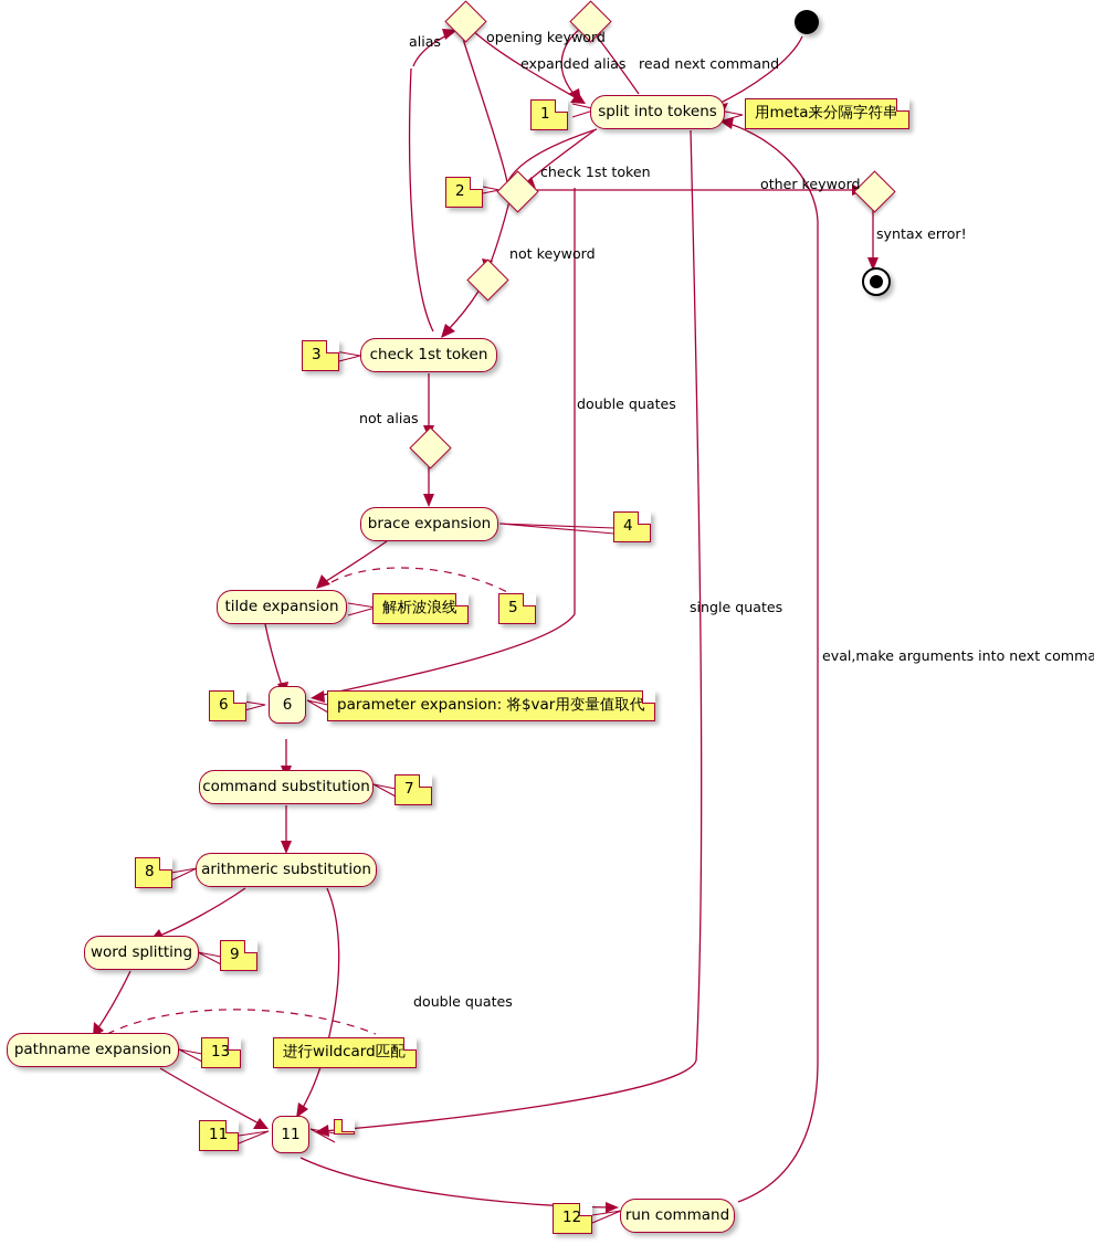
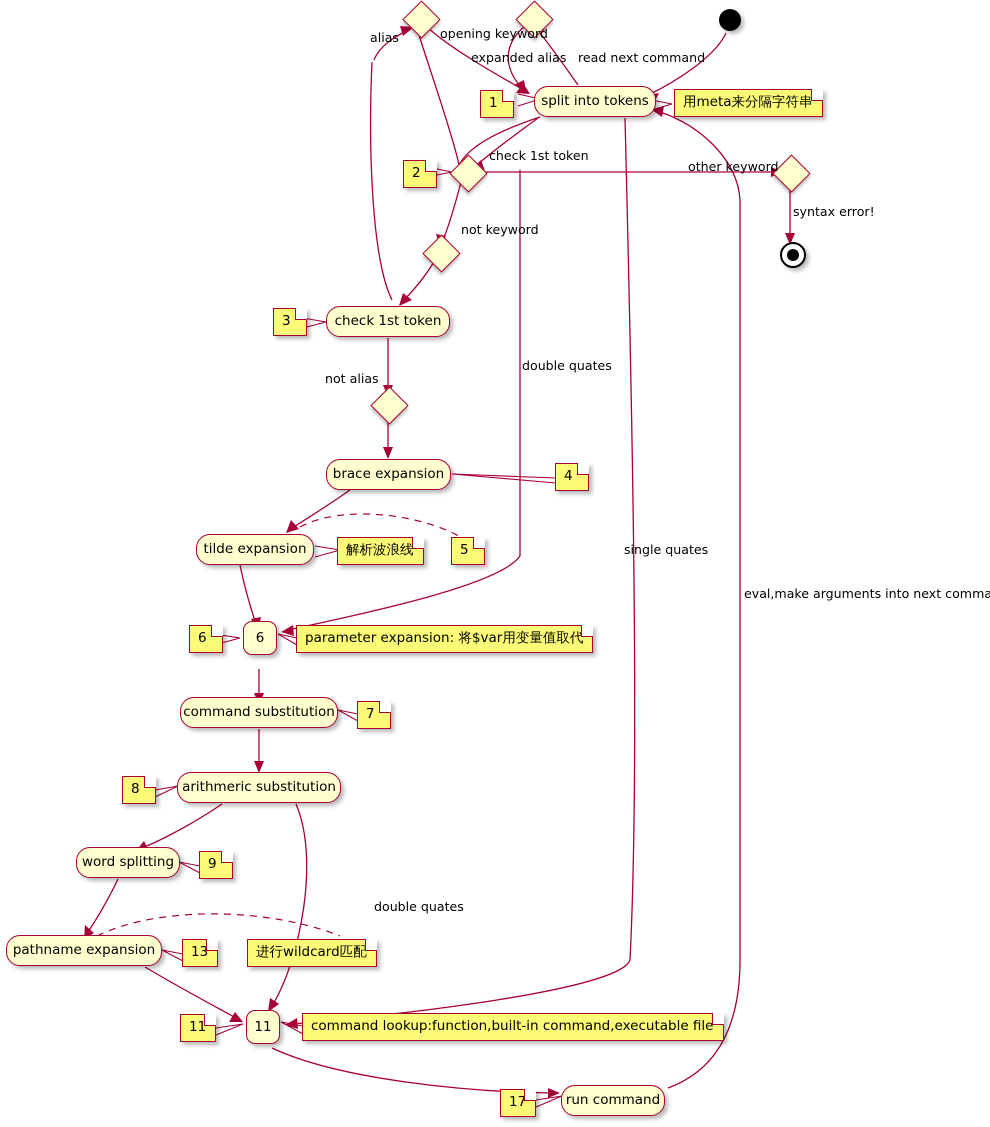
  split into tokens
  check 1st token
  brace expansion
  tilde expansion
  6
  command substitution
  arithmeric substitution
  word splitting
  pathname expansion
  11
  run command
  1
  用meta来分隔字符串
  2
  3
  4
  解析波浪线
  5
  6
  parameter expansion: 将$var用变量值取代
  7
  8
  9
  13
  进行wildcard匹配
  11
+ command lookup:function,built-in command,executable file
- 12
+ 17
  alias
  opening keyword
  expanded alias
  read next command
  check 1st token
  other keyword
  syntax error!
  not keyword
  not alias
  double quates
  single quates
  eval,make arguments into next comma
  double quates
